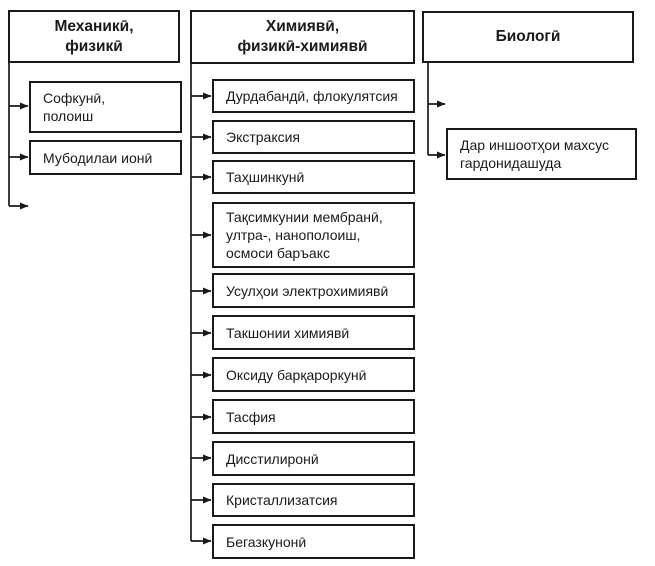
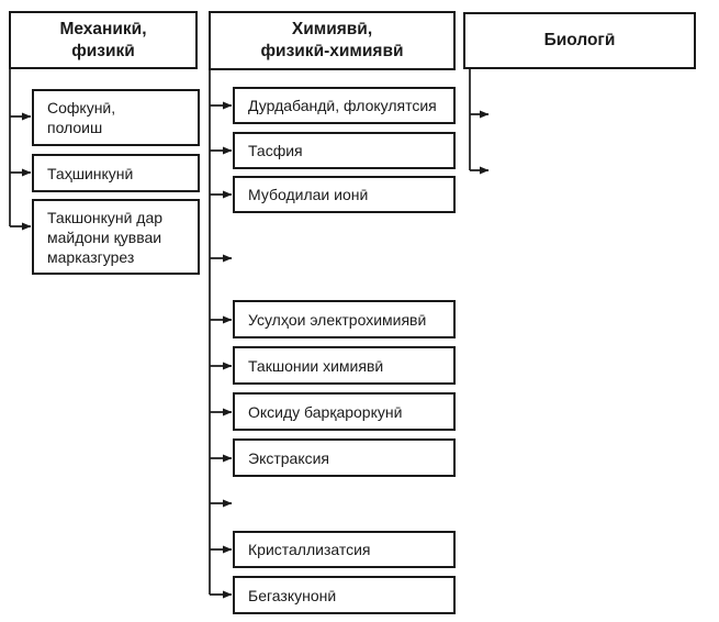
  Механикӣ,
  физикӣ
  Химиявӣ,
  физикӣ-химиявӣ
  Биологӣ
  Софкунӣ,
  полоиш
- Мубодилаи ионӣ
+ Таҳшинкунӣ
+ Такшонкунӣ дар
+ майдони қувваи
+ марказгурез
  Дурдабандӣ, флокулятсия
- Экстраксия
+ Тасфия
- Таҳшинкунӣ
+ Мубодилаи ионӣ
- Тақсимкунии мембранӣ,
- ултра-, нанополоиш,
- осмоси баръакс
  Усулҳои электрохимиявӣ
  Такшонии химиявӣ
  Оксиду барқароркунӣ
- Тасфия
+ Экстраксия
- Дисстилиронӣ
  Кристаллизатсия
  Бегазкунонӣ
- Дар иншоотҳои махсус
- гардонидашуда
